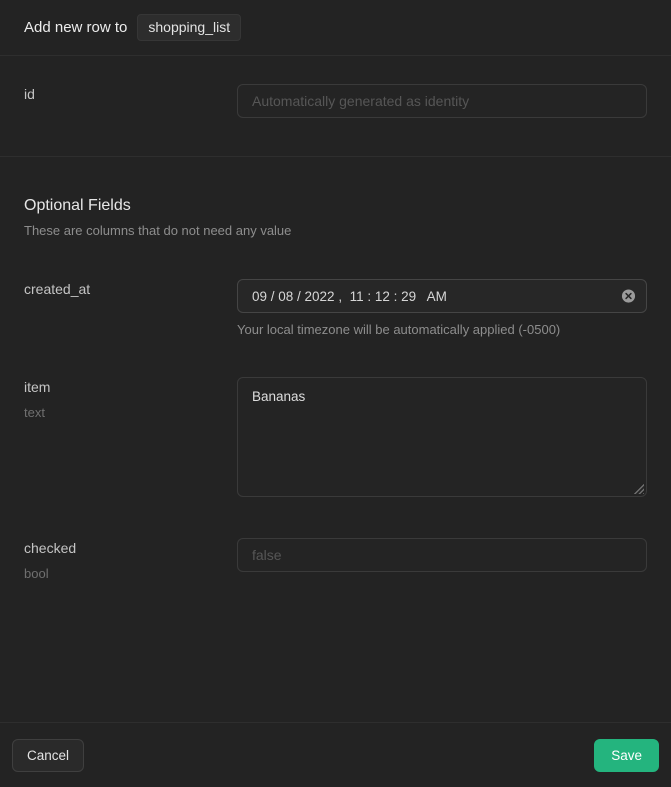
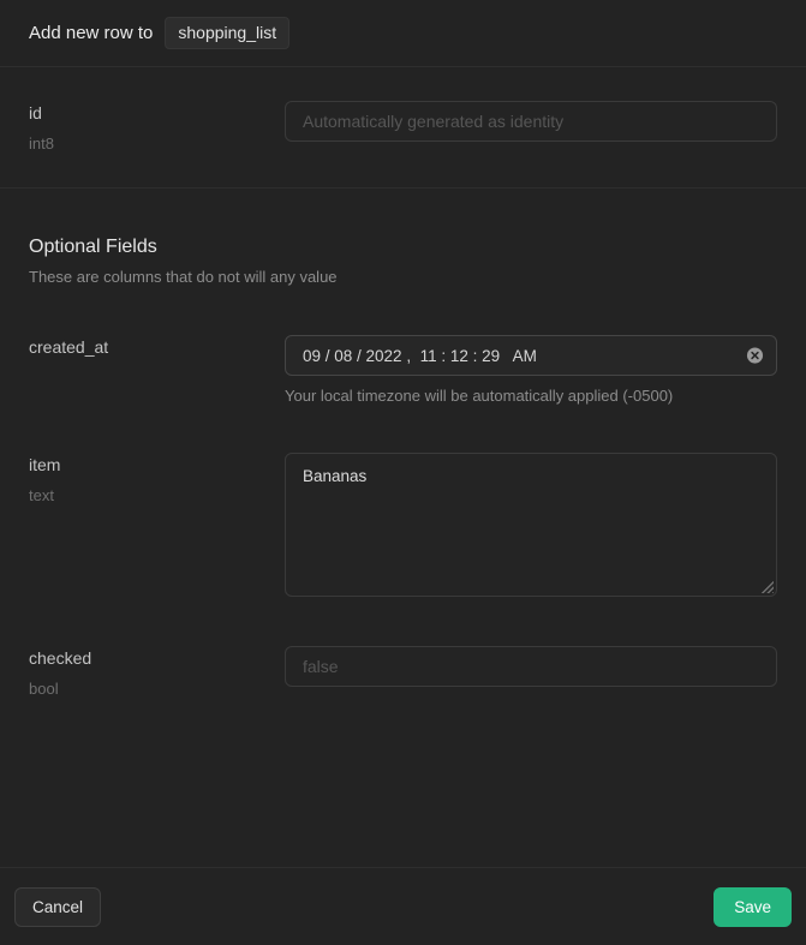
  Add new row to
  shopping_list
  id
+ int8
  Automatically generated as identity
  Optional Fields
- These are columns that do not need any value
+ These are columns that do not will any value
  created_at
  09 / 08 / 2022 , 11 : 12 : 29 AM
  Your local timezone will be automatically applied (-0500)
  item
  text
  Bananas
  checked
  bool
  false
  Cancel
  Save
